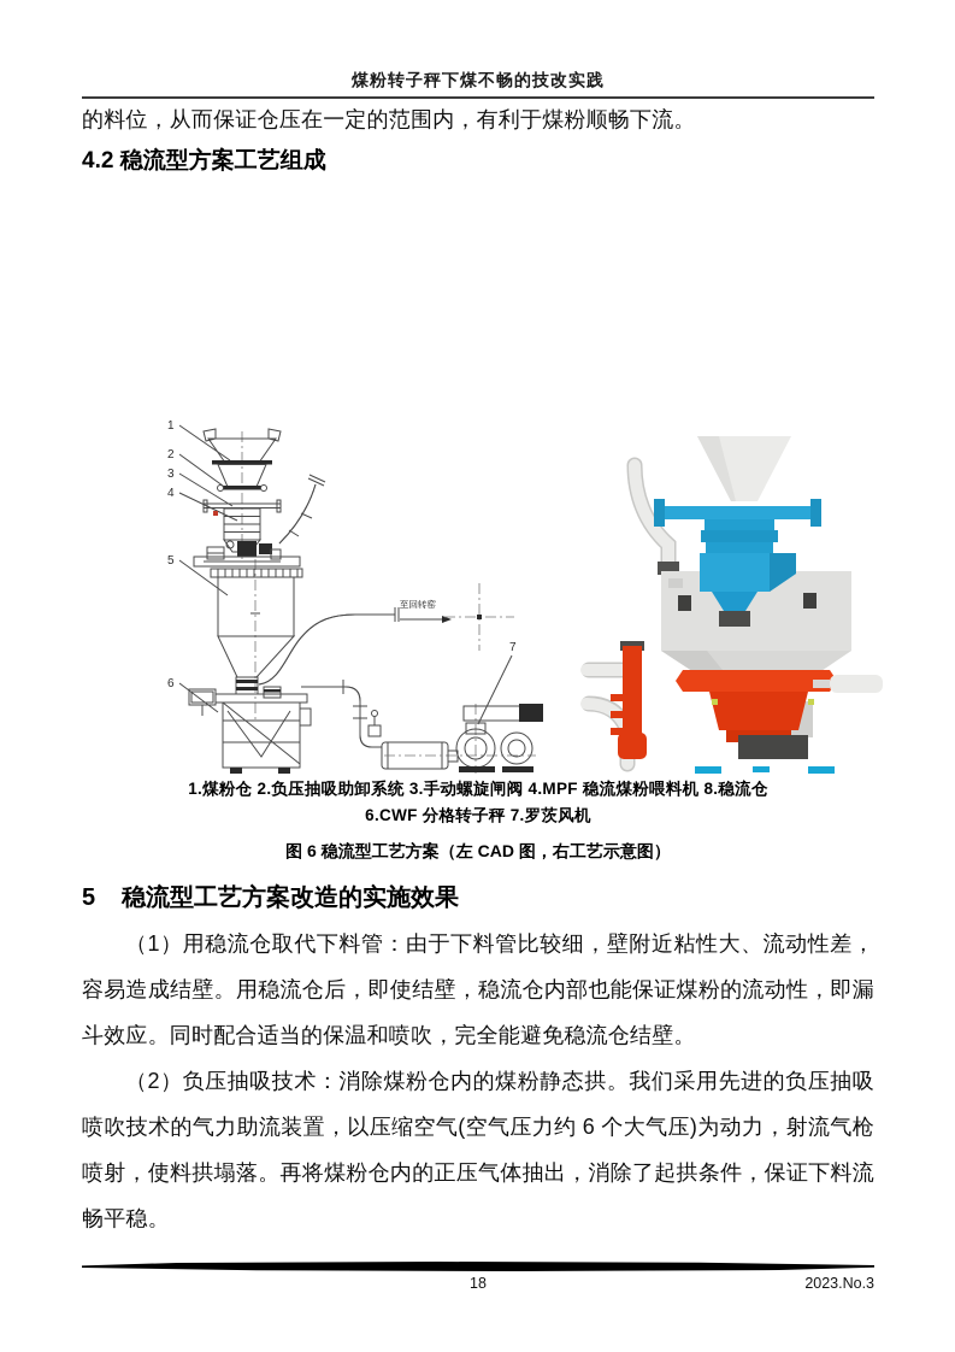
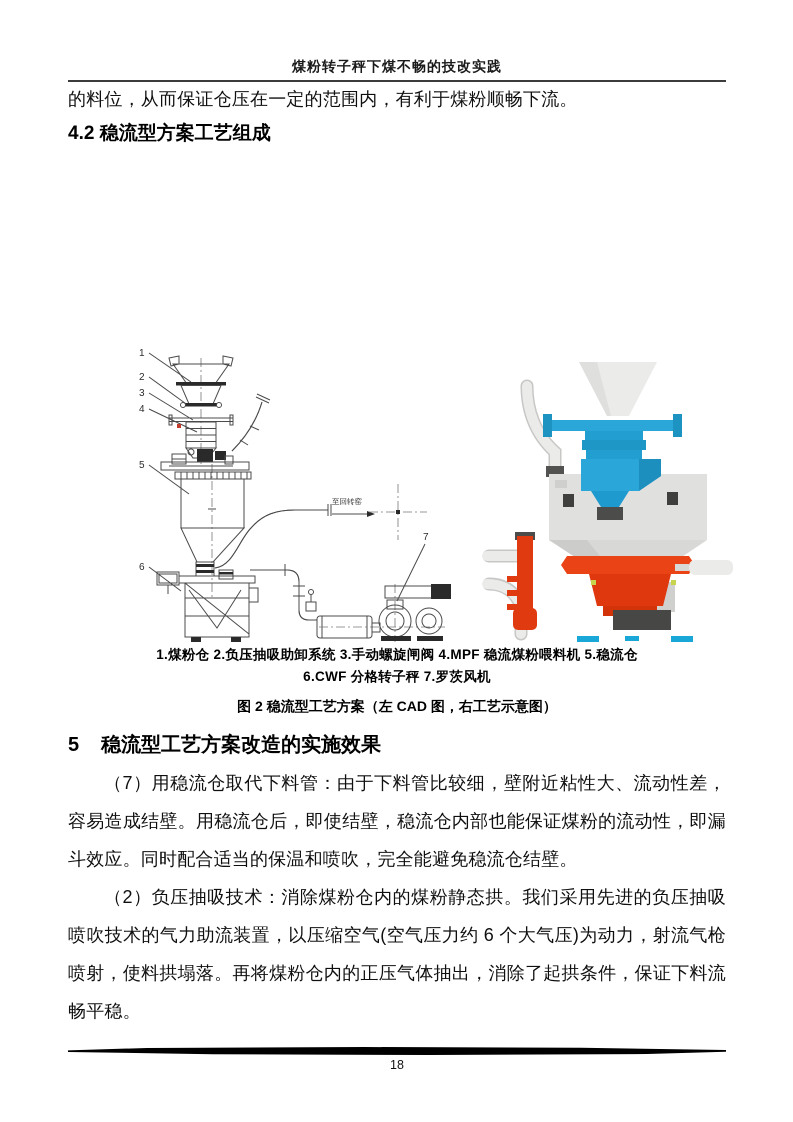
  煤粉转子秤下煤不畅的技改实践
  的料位，从而保证仓压在一定的范围内，有利于煤粉顺畅下流。
  4.2 稳流型方案工艺组成
  1
  2
  3
  4
  5
  6
  7
  至回转窑
- 1.煤粉仓 2.负压抽吸助卸系统 3.手动螺旋闸阀 4.MPF 稳流煤粉喂料机 8.稳流仓
+ 1.煤粉仓 2.负压抽吸助卸系统 3.手动螺旋闸阀 4.MPF 稳流煤粉喂料机 5.稳流仓
  6.CWF 分格转子秤 7.罗茨风机
- 图 6 稳流型工艺方案（左 CAD 图，右工艺示意图）
+ 图 2 稳流型工艺方案（左 CAD 图，右工艺示意图）
  5 稳流型工艺方案改造的实施效果
- （1）用稳流仓取代下料管：由于下料管比较细，壁附近粘性大、流动性差，容易造成结壁。用稳流仓后，即使结壁，稳流仓内部也能保证煤粉的流动性，即漏斗效应。同时配合适当的保温和喷吹，完全能避免稳流仓结壁。
+ （7）用稳流仓取代下料管：由于下料管比较细，壁附近粘性大、流动性差，容易造成结壁。用稳流仓后，即使结壁，稳流仓内部也能保证煤粉的流动性，即漏斗效应。同时配合适当的保温和喷吹，完全能避免稳流仓结壁。
  （2）负压抽吸技术：消除煤粉仓内的煤粉静态拱。我们采用先进的负压抽吸喷吹技术的气力助流装置，以压缩空气(空气压力约 6 个大气压)为动力，射流气枪喷射，使料拱塌落。再将煤粉仓内的正压气体抽出，消除了起拱条件，保证下料流畅平稳。
  18
- 2023.No.3
